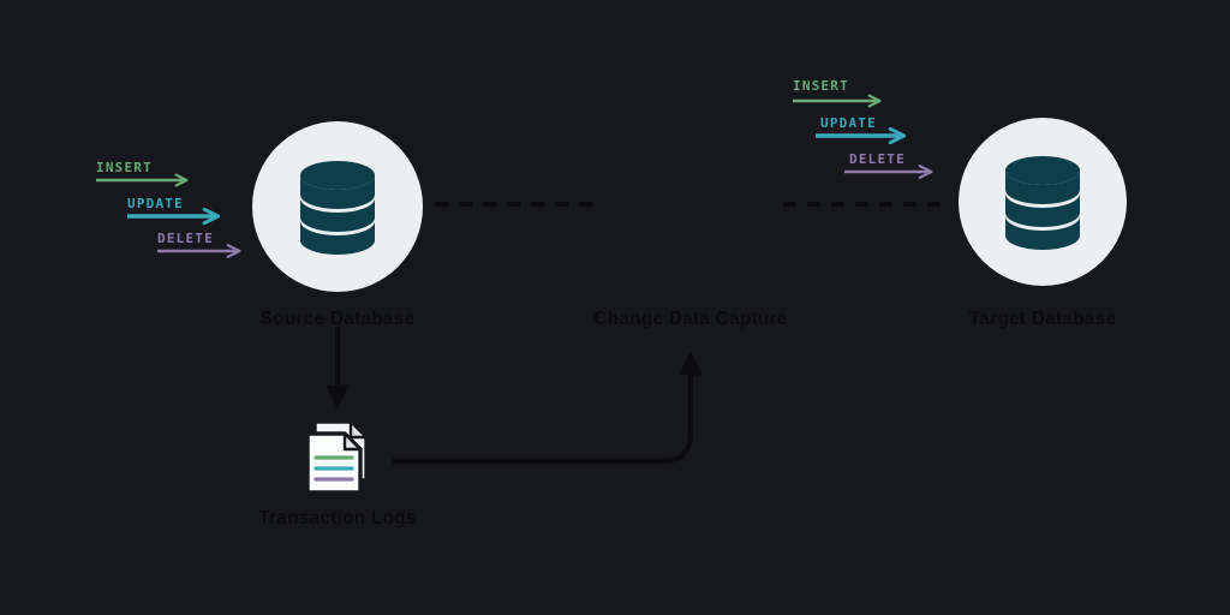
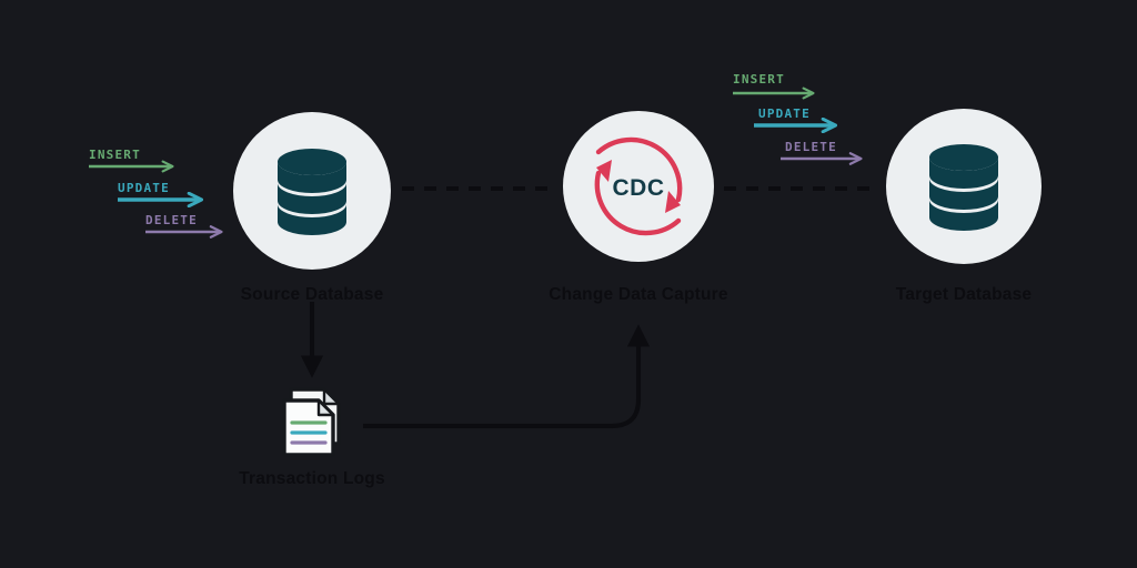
+ CDC
  INSERT
  UPDATE
  DELETE
  INSERT
  UPDATE
  DELETE
